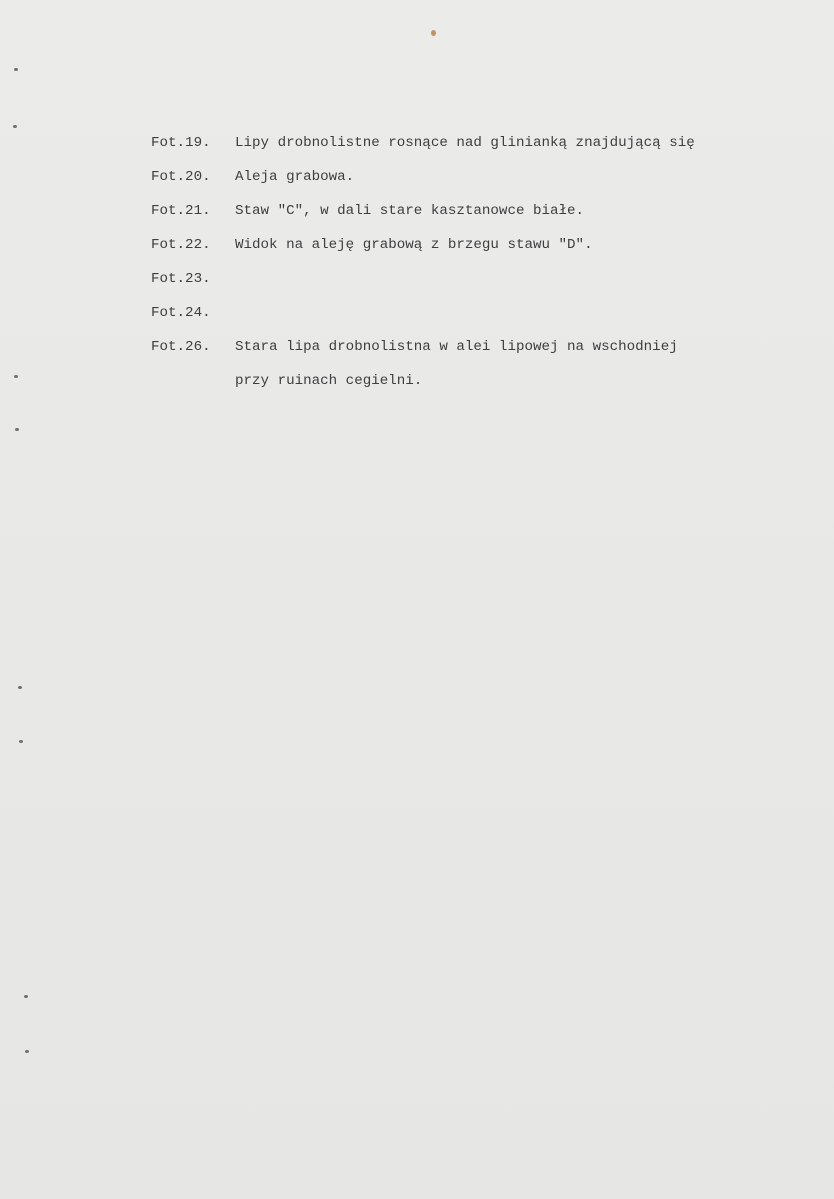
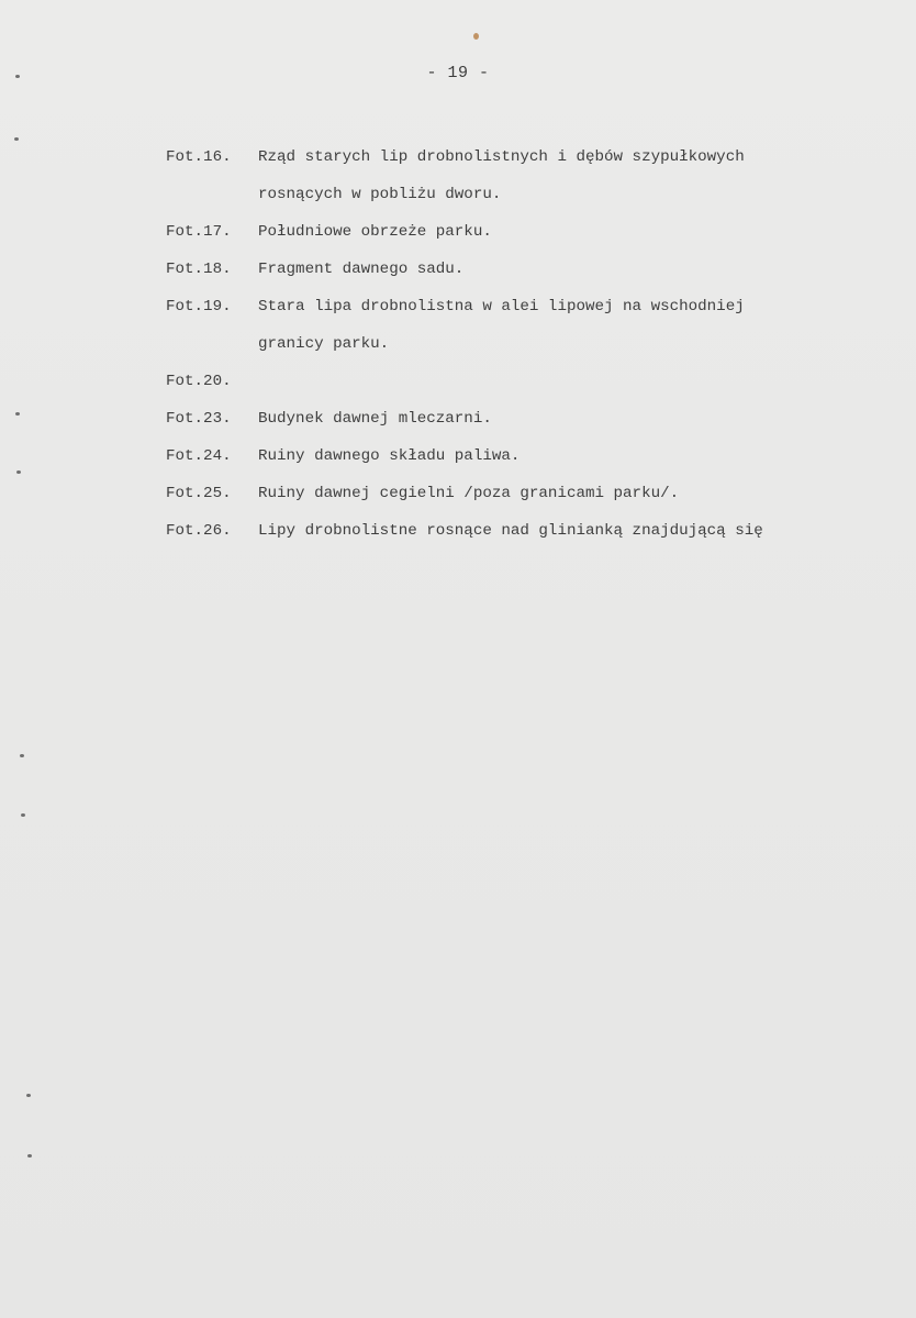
+ - 19 -
+ Fot.16.
+ Rząd starych lip drobnolistnych i dębów szypułkowych
+ rosnących w pobliżu dworu.
+ Fot.17.
+ Południowe obrzeże parku.
+ Fot.18.
+ Fragment dawnego sadu.
  Fot.19.
- Lipy drobnolistne rosnące nad glinianką znajdującą się
+ Stara lipa drobnolistna w alei lipowej na wschodniej
+ granicy parku.
  Fot.20.
- Aleja grabowa.
- Fot.21.
- Staw "C", w dali stare kasztanowce białe.
- Fot.22.
- Widok na aleję grabową z brzegu stawu "D".
  Fot.23.
+ Budynek dawnej mleczarni.
  Fot.24.
+ Ruiny dawnego składu paliwa.
+ Fot.25.
+ Ruiny dawnej cegielni /poza granicami parku/.
  Fot.26.
- Stara lipa drobnolistna w alei lipowej na wschodniej
+ Lipy drobnolistne rosnące nad glinianką znajdującą się
- przy ruinach cegielni.
